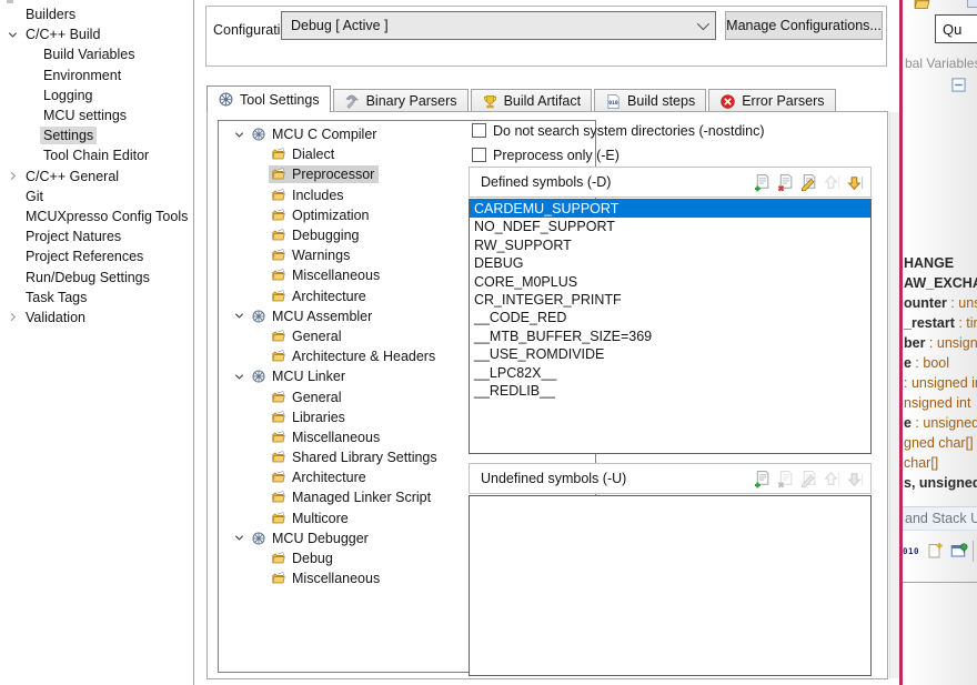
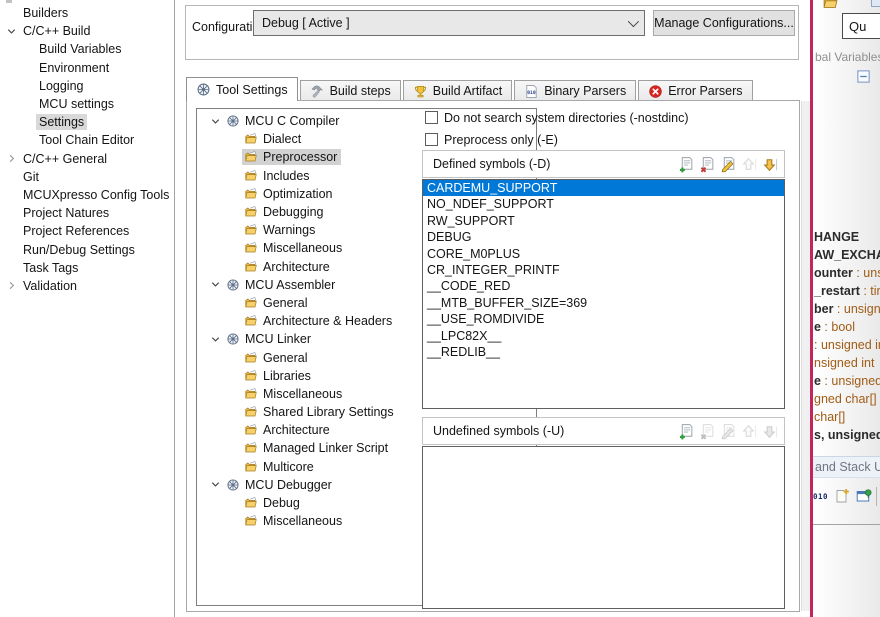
  Builders
  C/C++ Build
  Build Variables
  Environment
  Logging
  MCU settings
  Settings
  Tool Chain Editor
  C/C++ General
  Git
  MCUXpresso Config Tools
  Project Natures
  Project References
  Run/Debug Settings
  Task Tags
  Validation
  Configurati
  Debug [ Active ]
  Manage Configurations...
  Tool Settings
- Binary Parsers
+ Build steps
  Build Artifact
- Build steps
+ Binary Parsers
  Error Parsers
  MCU C Compiler
  Dialect
  Preprocessor
  Includes
  Optimization
  Debugging
  Warnings
  Miscellaneous
  Architecture
  MCU Assembler
  General
  Architecture & Headers
  MCU Linker
  General
  Libraries
  Miscellaneous
  Shared Library Settings
  Architecture
  Managed Linker Script
  Multicore
  MCU Debugger
  Debug
  Miscellaneous
  Do not search system directories (-nostdinc)
  Preprocess only (-E)
  Defined symbols (-D)
  CARDEMU_SUPPORT
  NO_NDEF_SUPPORT
  RW_SUPPORT
  DEBUG
  CORE_M0PLUS
  CR_INTEGER_PRINTF
  __CODE_RED
  __MTB_BUFFER_SIZE=369
  __USE_ROMDIVIDE
  __LPC82X__
  __REDLIB__
  Undefined symbols (-U)
  Qu
  bal Variable
  HANGE
  AW_EXCH
  ounter : un
  _restart : ti
  ber : unsign
  e : bool
  : unsigned i
  nsigned int
  e : unsigned
  gned char[]
  char[]
  s, unsigne
  and Stack U
  010
